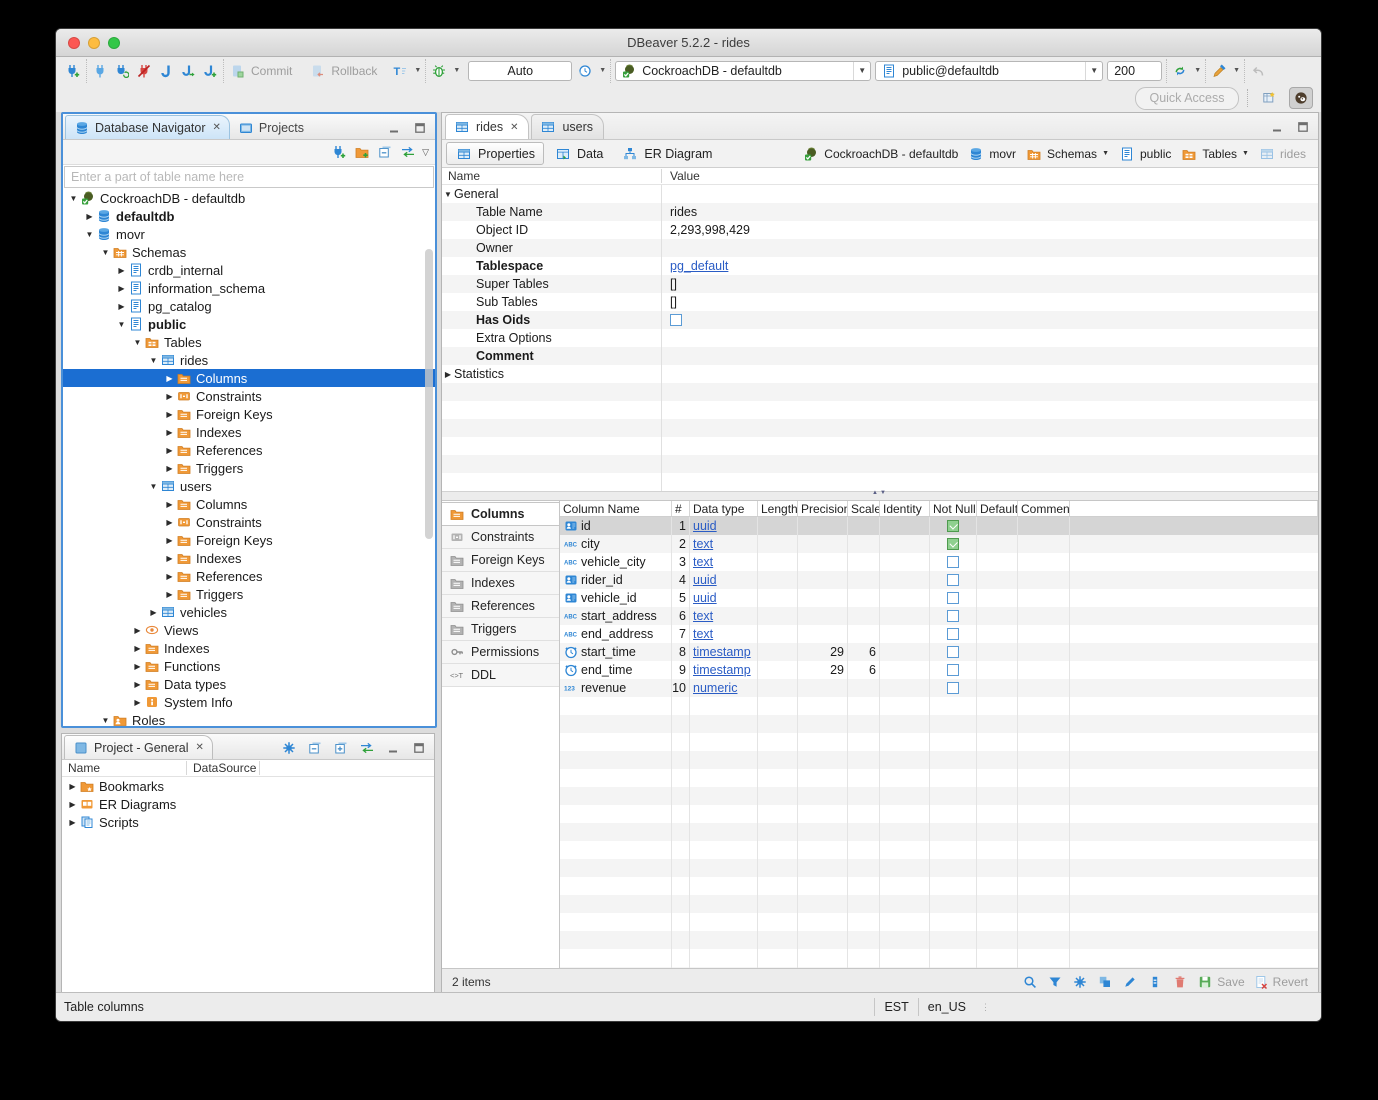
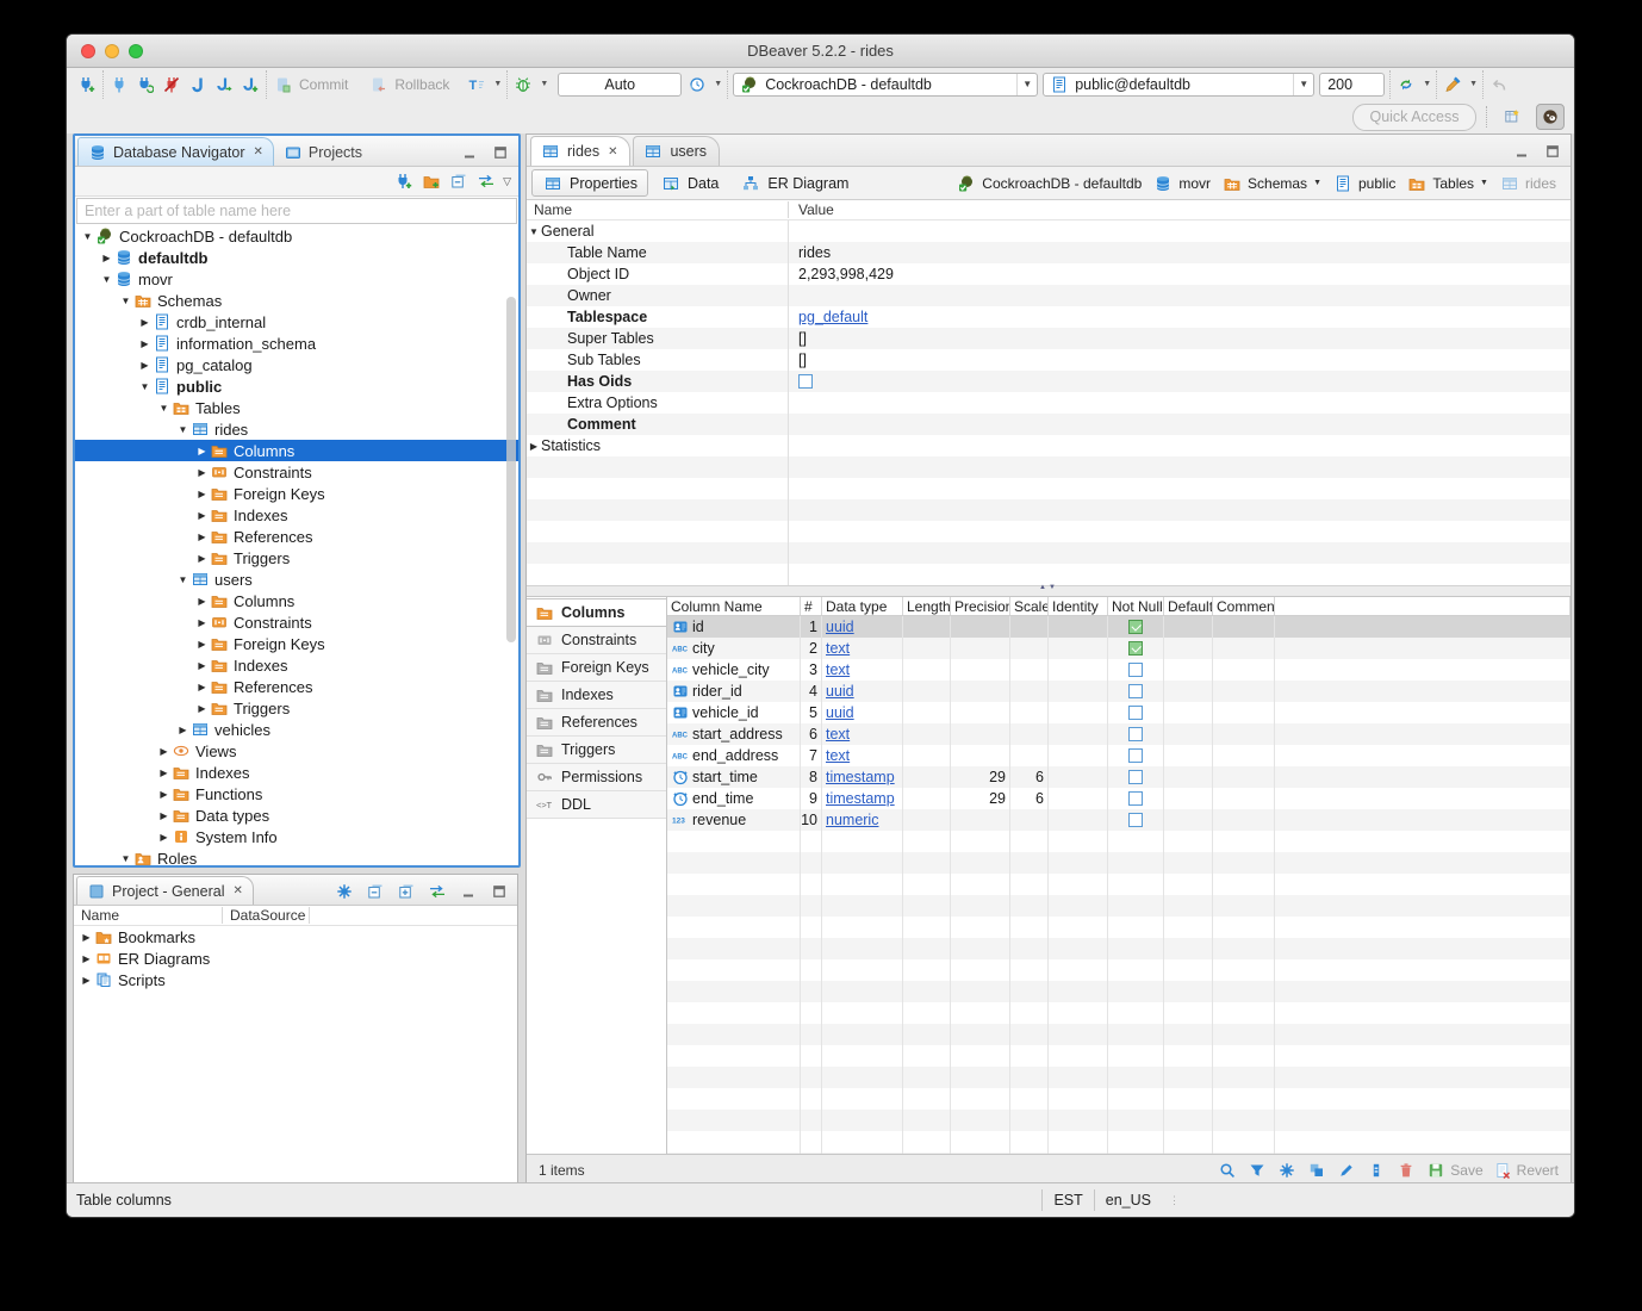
  DBeaver 5.2.2 - rides
  Commit
  Rollback
  T
  Auto
  CockroachDB - defaultdb
  ▼
  public@defaultdb
  ▼
  200
  Quick Access
  Database Navigator
  ✕
  Projects
  ▽
  Enter a part of table name here
  ▼
  CockroachDB - defaultdb
  ▶
  defaultdb
  ▼
  movr
  ▼
  Schemas
  ▶
  crdb_internal
  ▶
  information_schema
  ▶
  pg_catalog
  ▼
  public
  ▼
  Tables
  ▼
  rides
  ▶
  Columns
  ▶
  Constraints
  ▶
  Foreign Keys
  ▶
  Indexes
  ▶
  References
  ▶
  Triggers
  ▼
  users
  ▶
  Columns
  ▶
  Constraints
  ▶
  Foreign Keys
  ▶
  Indexes
  ▶
  References
  ▶
  Triggers
  ▶
  vehicles
  ▶
  Views
  ▶
  Indexes
  ▶
  Functions
  ▶
  Data types
  ▶
  System Info
  ▼
  Roles
  Project - General
  ✕
  Name
  DataSource
  ▶
  Bookmarks
  ▶
  ER Diagrams
  ▶
  Scripts
  rides
  ✕
  users
  Properties
  Data
  ER Diagram
  CockroachDB - defaultdb
  movr
  Schemas
  public
  Tables
  rides
  Name
  Value
  ▼
  General
  Table Name
  rides
  Object ID
  2,293,998,429
  Owner
  Tablespace
  pg_default
  Super Tables
  []
  Sub Tables
  []
  Has Oids
  Extra Options
  Comment
  ▶
  Statistics
  Columns
  Constraints
  Foreign Keys
  Indexes
  References
  Triggers
  Permissions
  <>
  T
  DDL
  Column Name
  #
  Data type
  Length
  Precision
  Scale
  Identity
  Not Null
  Default
  Commen
  id
  1
  uuid
  city
  2
  text
  vehicle_city
  3
  text
  rider_id
  4
  uuid
  vehicle_id
  5
  uuid
  start_address
  6
  text
  end_address
  7
  text
  start_time
  8
  timestamp
  29
  6
  end_time
  9
  timestamp
  29
  6
  revenue
  10
  numeric
- 2 items
+ 1 items
  Save
  Revert
  Table columns
  EST
  en_US
  ⋮
